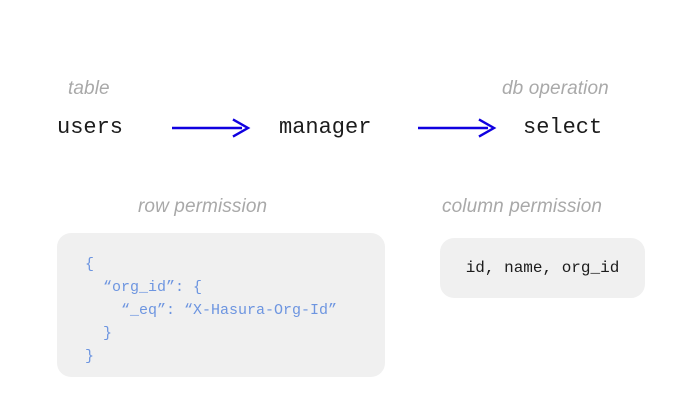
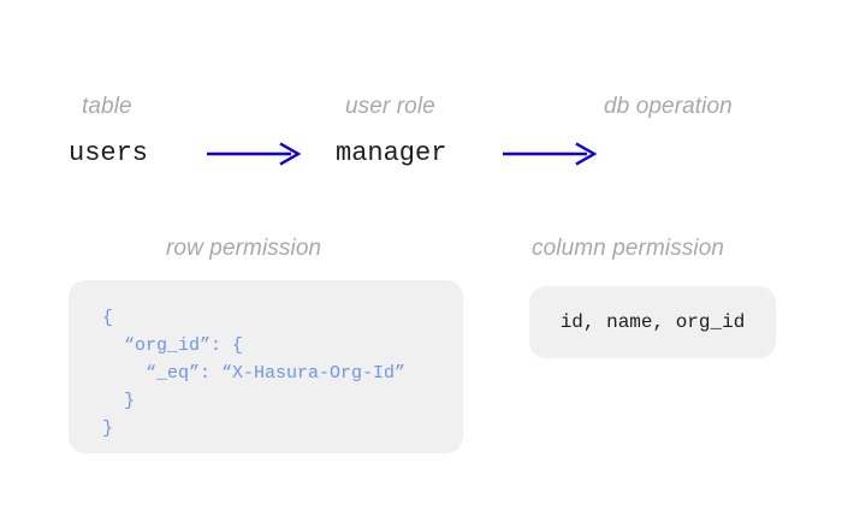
  table
  users
+ user role
  manager
  db operation
- select
  row permission
  {
  “org_id”: {
  “_eq”: “X-Hasura-Org-Id”
  }
  }
  column permission
  id, name, org_id
